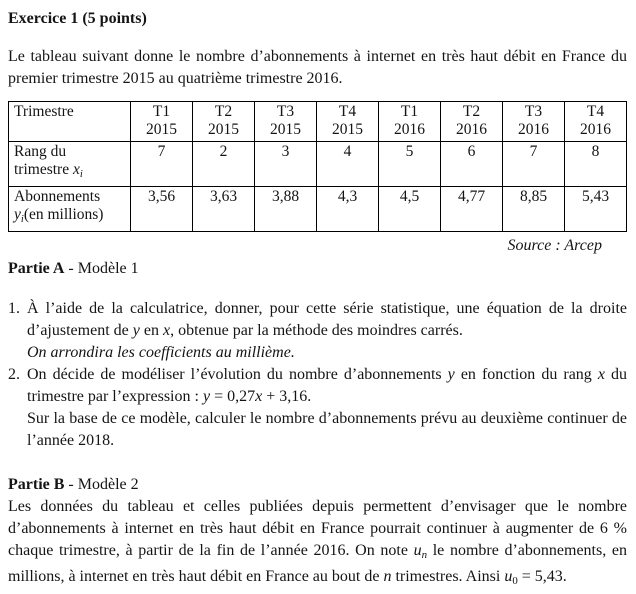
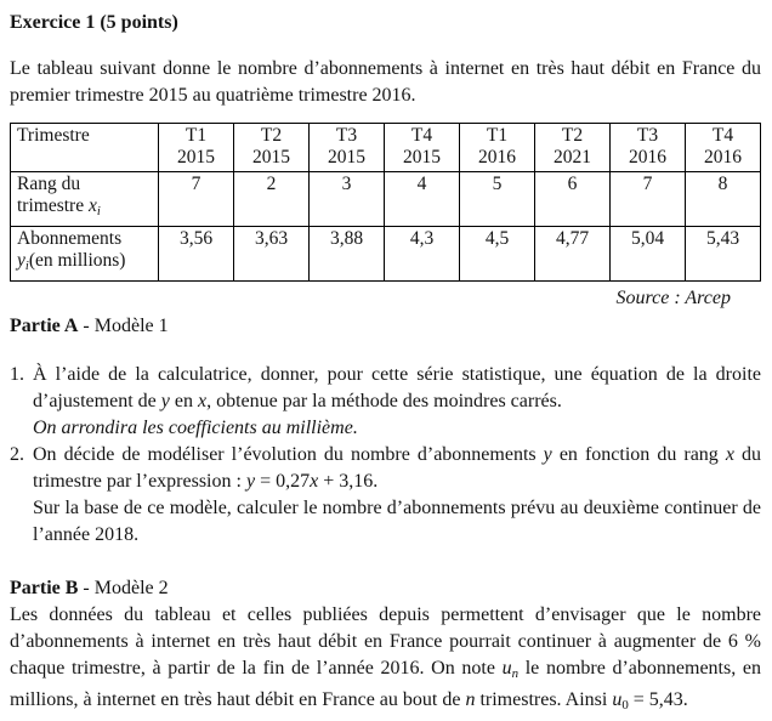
  Exercice 1 (5 points)
  Le tableau suivant donne le nombre d’abonnements à internet en très haut débit en France du premier trimestre 2015 au quatrième trimestre 2016.
- Trimestre	T1 2015	T2 2015	T3 2015	T4 2015	T1 2016	T2 2016	T3 2016	T4 2016
+ Trimestre	T1 2015	T2 2015	T3 2015	T4 2015	T1 2016	T2 2021	T3 2016	T4 2016
  Rang du trimestre xi	7	2	3	4	5	6	7	8
- Abonnements yi(en millions)	3,56	3,63	3,88	4,3	4,5	4,77	8,85	5,43
+ Abonnements yi(en millions)	3,56	3,63	3,88	4,3	4,5	4,77	5,04	5,43
  Source : Arcep
  Partie A - Modèle 1
  1.
  À l’aide de la calculatrice, donner, pour cette série statistique, une équation de la droite d’ajustement de y en x, obtenue par la méthode des moindres carrés.
  On arrondira les coefficients au millième.
  2.
  On décide de modéliser l’évolution du nombre d’abonnements y en fonction du rang x du trimestre par l’expression : y = 0,27x + 3,16.
  Sur la base de ce modèle, calculer le nombre d’abonnements prévu au deuxième continuer de l’année 2018.
  Partie B - Modèle 2
  Les données du tableau et celles publiées depuis permettent d’envisager que le nombre d’abonnements à internet en très haut débit en France pourrait continuer à augmenter de 6 % chaque trimestre, à partir de la fin de l’année 2016. On note un le nombre d’abonnements, en millions, à internet en très haut débit en France au bout de n trimestres. Ainsi u0 = 5,43.
